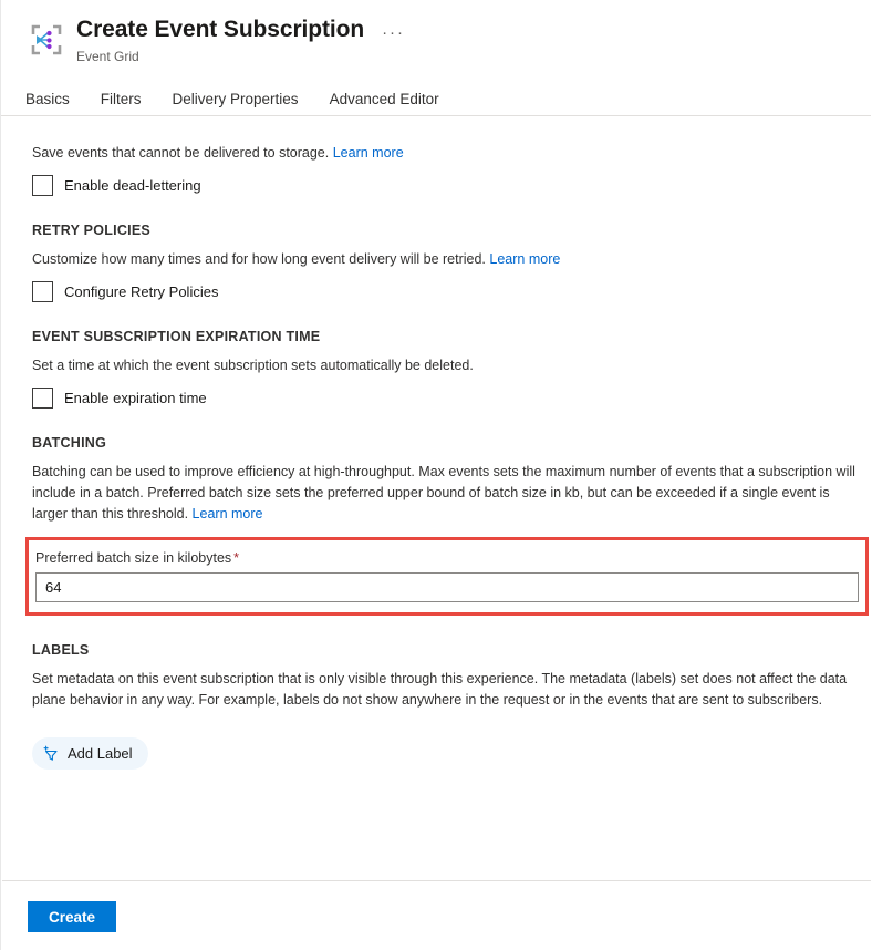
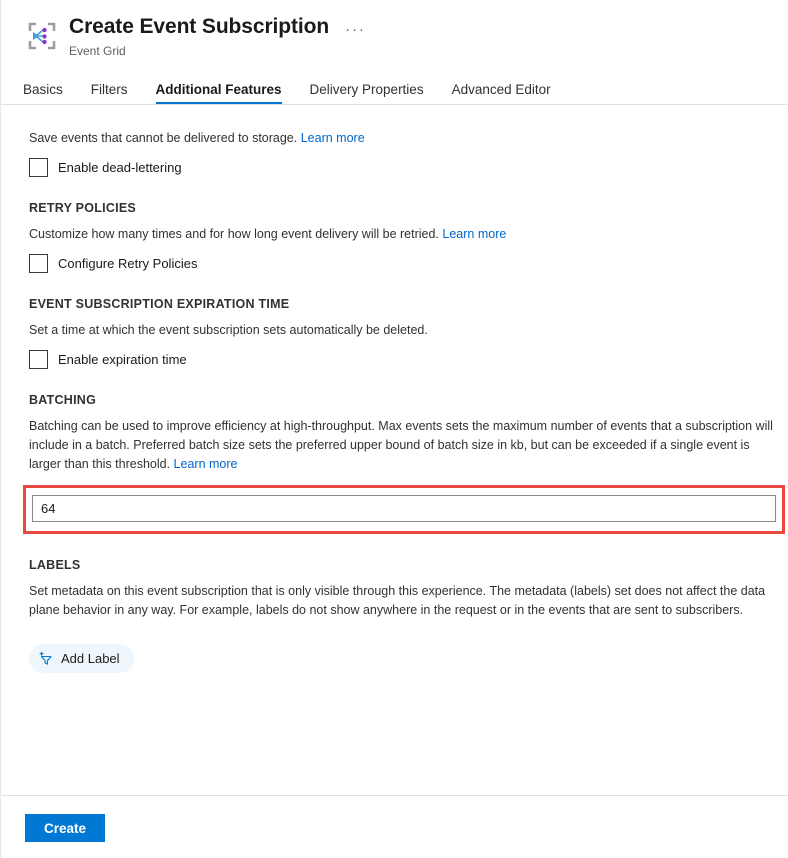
  Create Event Subscription
  ···
  Event Grid
  Basics
  Filters
+ Additional Features
  Delivery Properties
  Advanced Editor
  Save events that cannot be delivered to storage. Learn more
  Enable dead-lettering
  RETRY POLICIES
  Customize how many times and for how long event delivery will be retried. Learn more
  Configure Retry Policies
  EVENT SUBSCRIPTION EXPIRATION TIME
  Set a time at which the event subscription sets automatically be deleted.
  Enable expiration time
  BATCHING
  Batching can be used to improve efficiency at high-throughput. Max events sets the maximum number of events that a subscription will include in a batch. Preferred batch size sets the preferred upper bound of batch size in kb, but can be exceeded if a single event is larger than this threshold. Learn more
- Preferred batch size in kilobytes *
  64
  LABELS
  Set metadata on this event subscription that is only visible through this experience. The metadata (labels) set does not affect the data plane behavior in any way. For example, labels do not show anywhere in the request or in the events that are sent to subscribers.
  Add Label
  Create
